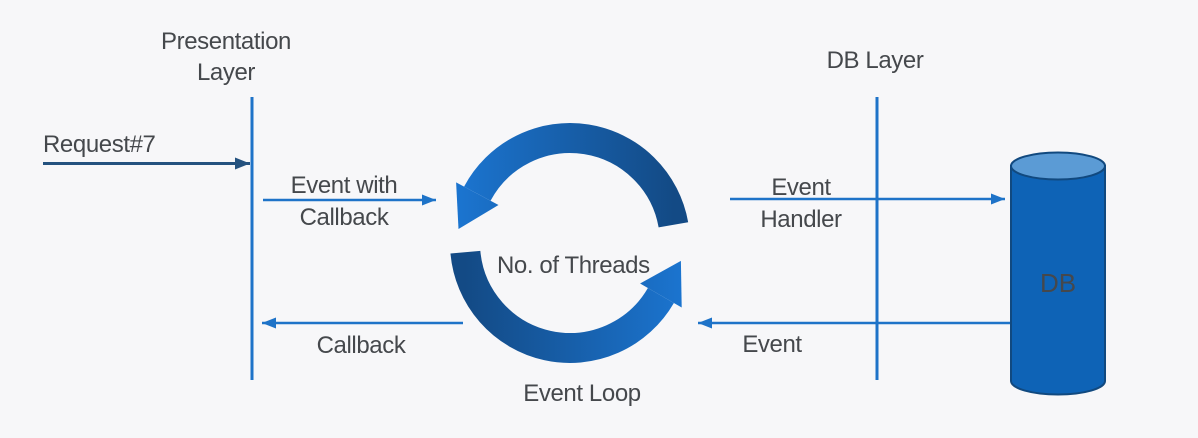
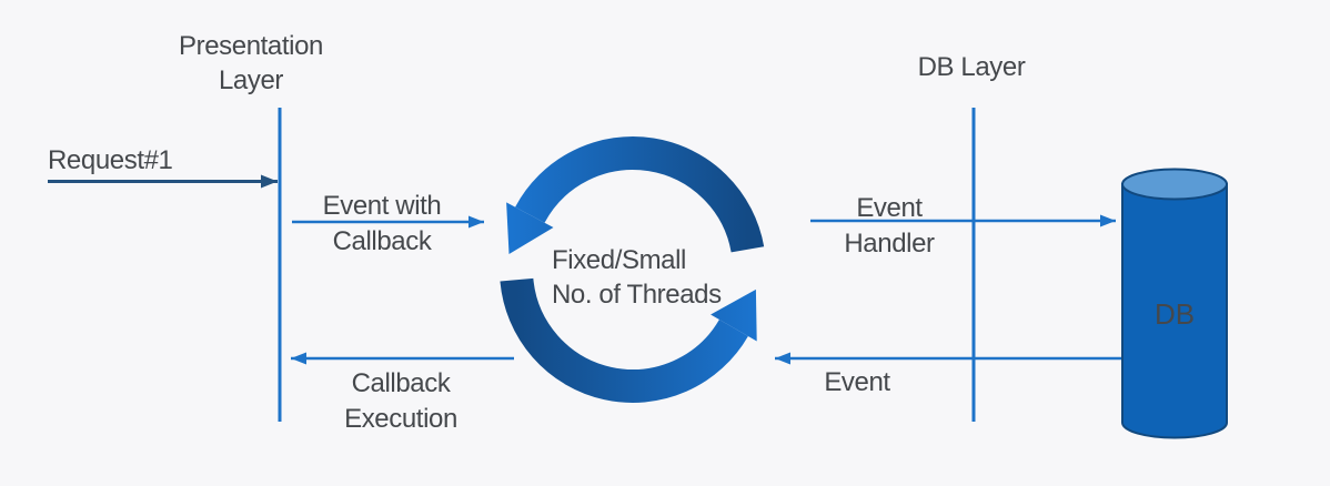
  Presentation
  Layer
- Request#7
+ Request#1
  Event with
  Callback
+ Fixed/Small
  No. of Threads
- Event Loop
  Callback
+ Execution
  DB Layer
  Event
  Handler
  Event
  DB
